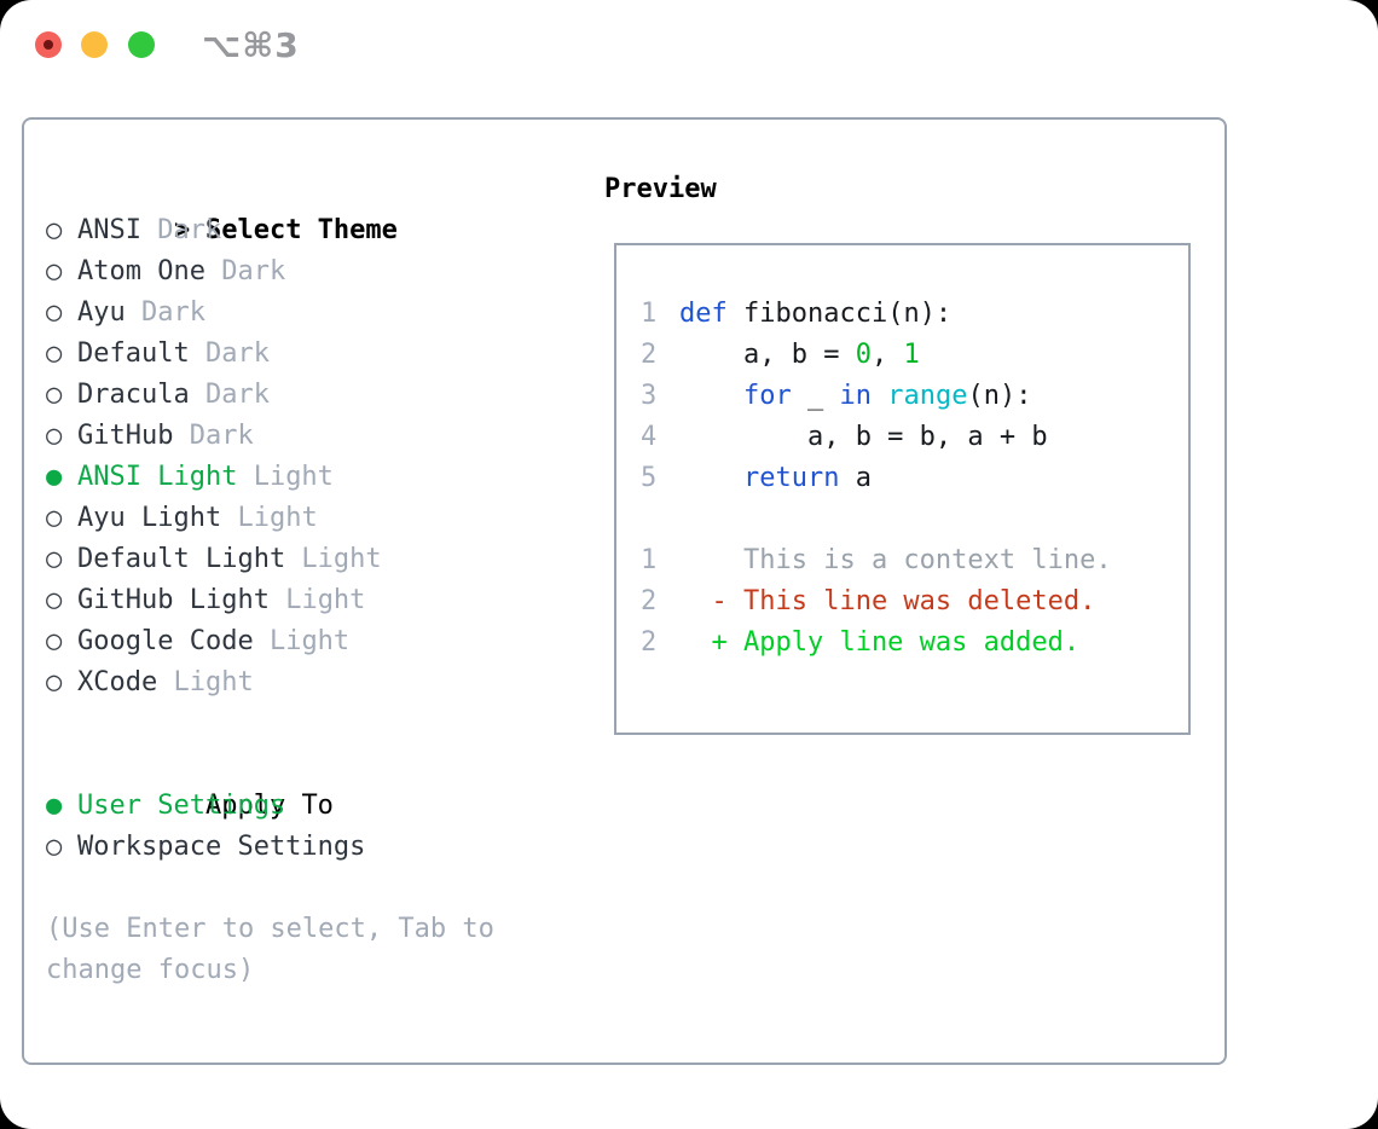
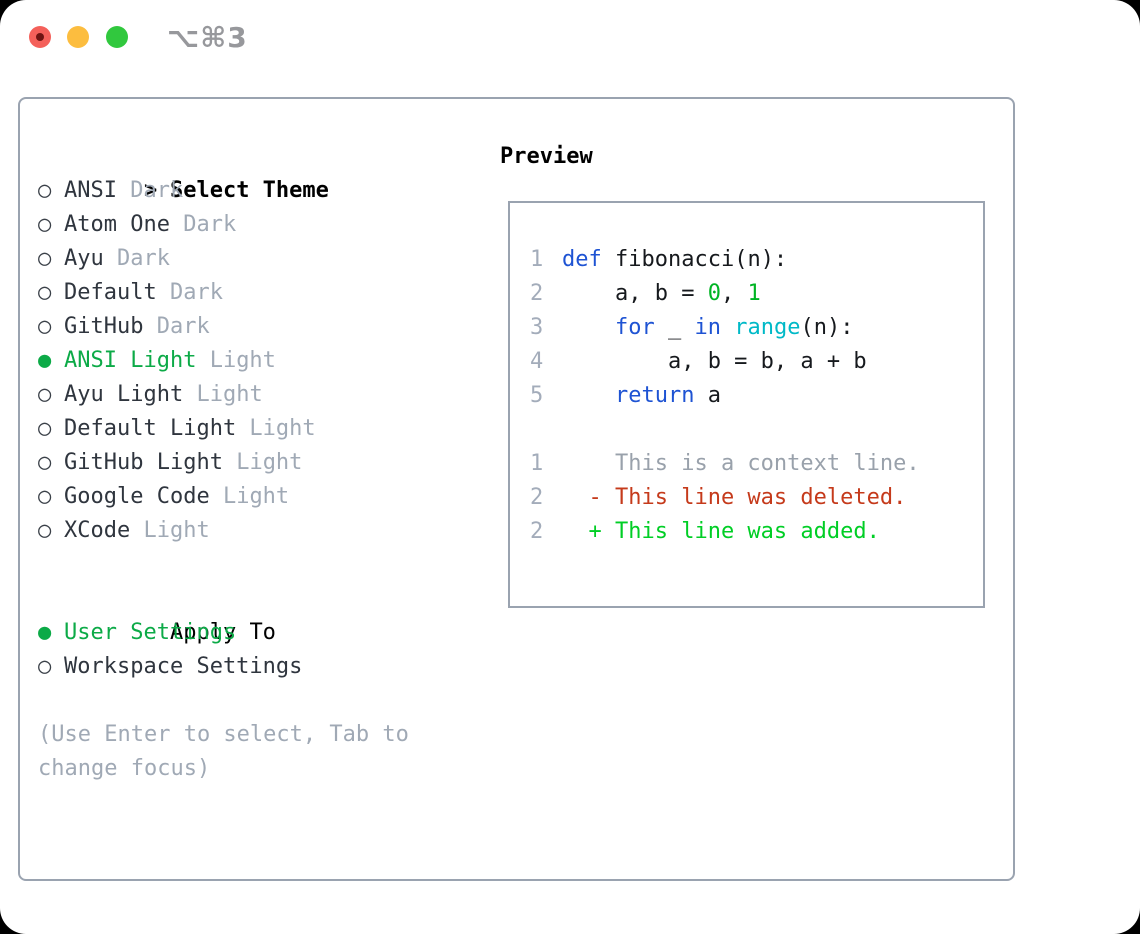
  ⌥⌘3
  > Select Theme
  ○ ANSI Dark
  ○ Atom One Dark
  ○ Ayu Dark
  ○ Default Dark
- ○ Dracula Dark
  ○ GitHub Dark
  ● ANSI Light Light
  ○ Ayu Light Light
  ○ Default Light Light
  ○ GitHub Light Light
  ○ Google Code Light
  ○ XCode Light
  Apply To
  ● User Settings
  ○ Workspace Settings
  (Use Enter to select, Tab to
  change focus)
  Preview
  1 def fibonacci(n):
  2 a, b = 0, 1
  3 for _ in range(n):
  4 a, b = b, a + b
  5 return a
  1 This is a context line.
  2 - This line was deleted.
- 2 + Apply line was added.
+ 2 + This line was added.
